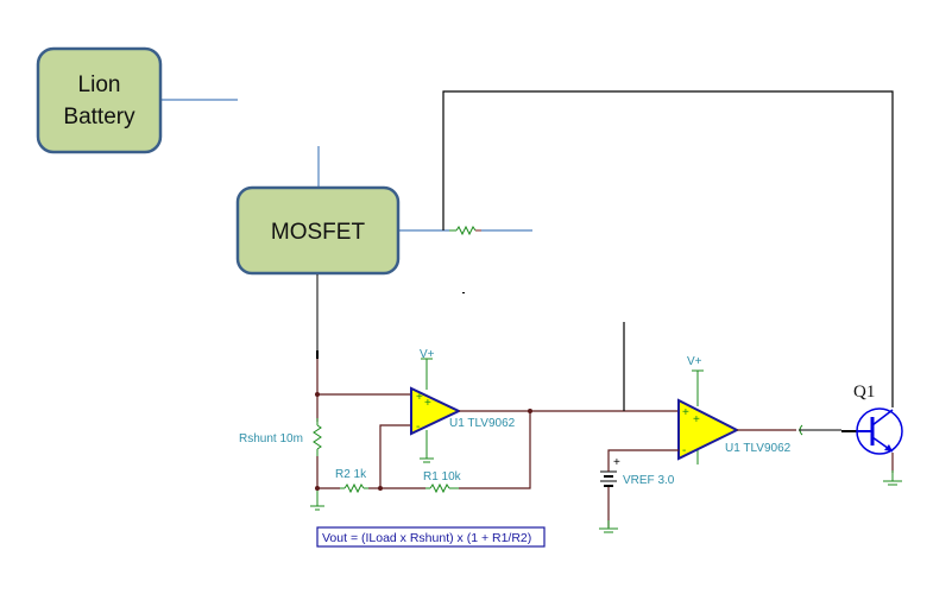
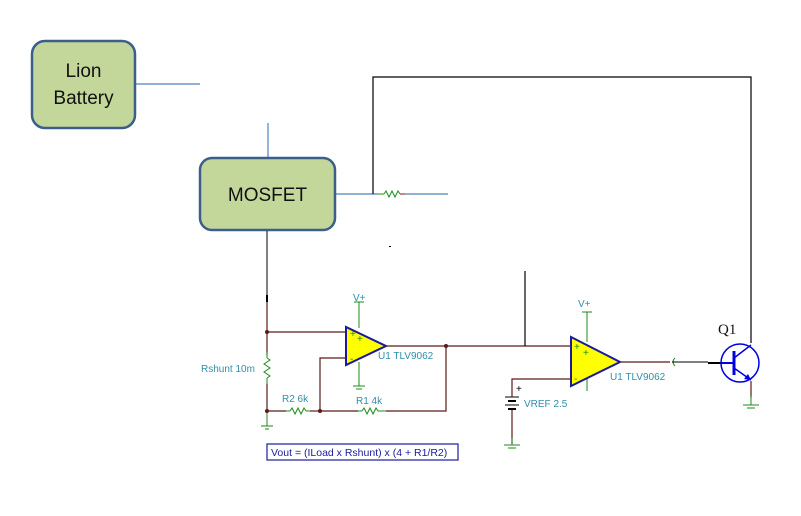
  Lion
  Battery
  MOSFET
  Rshunt 10m
- R2 1k
+ R2 6k
- R1 10k
+ R1 4k
  +
  +
  -
  V+
  U1 TLV9062
  +
  +
  -
  V+
  U1 TLV9062
  +
- VREF 3.0
+ VREF 2.5
  Q1
- Vout = (ILoad x Rshunt) x (1 + R1/R2)
+ Vout = (ILoad x Rshunt) x (4 + R1/R2)
